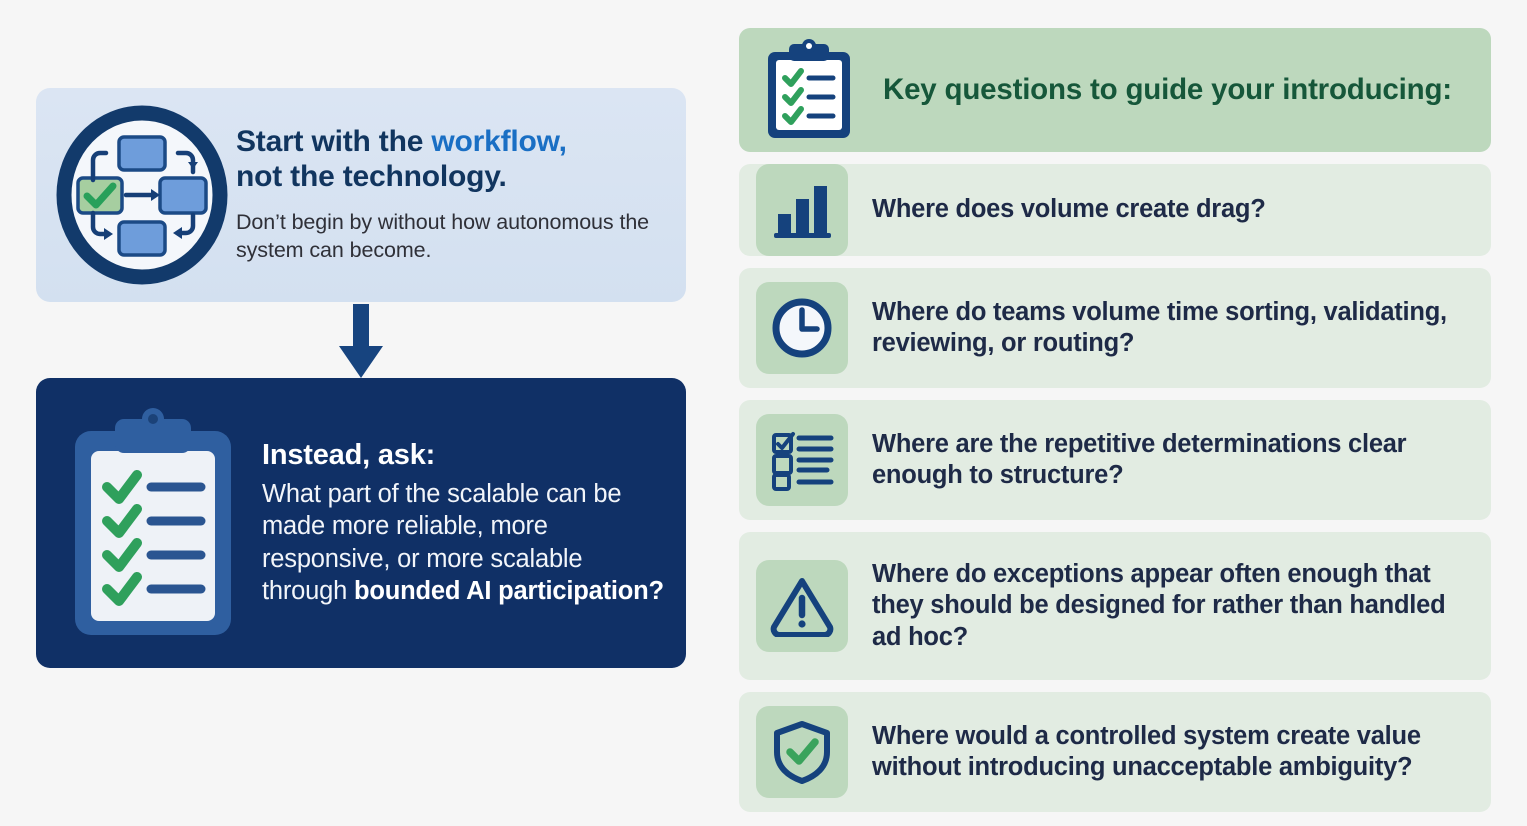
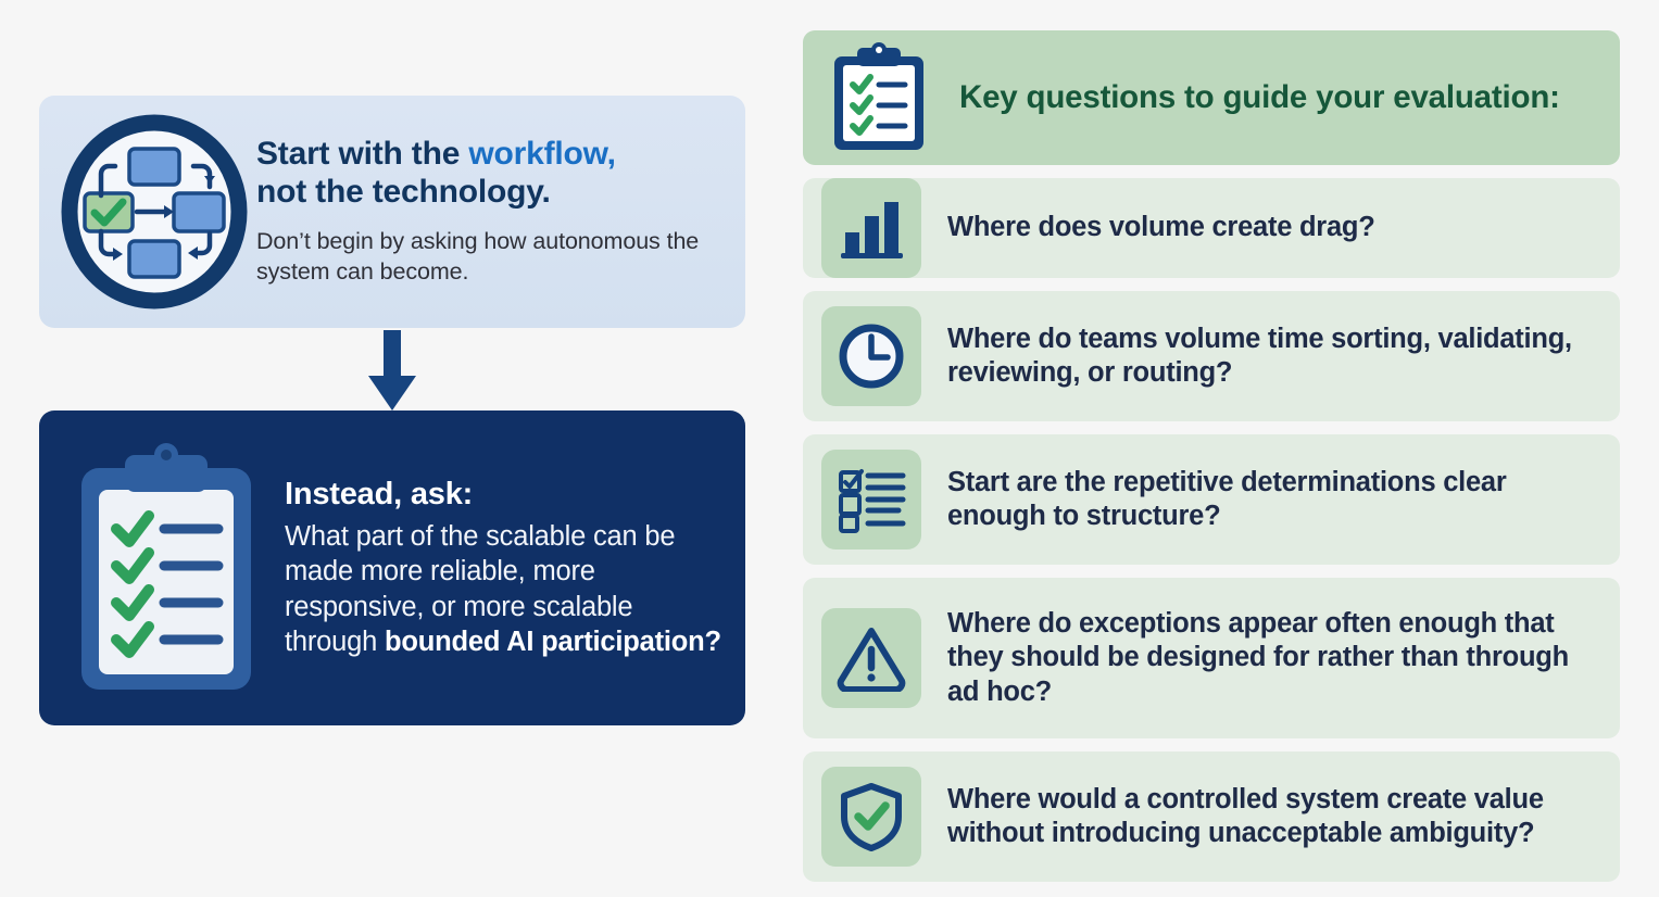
  Start with the workflow,
  not the technology.
- Don’t begin by without how autonomous the system can become.
+ Don’t begin by asking how autonomous the system can become.
  Instead, ask:
  What part of the scalable can be made more reliable, more responsive, or more scalable through bounded AI participation?
- Key questions to guide your introducing:
+ Key questions to guide your evaluation:
  Where does volume create drag?
  Where do teams volume time sorting, validating, reviewing, or routing?
- Where are the repetitive determinations clear enough to structure?
+ Start are the repetitive determinations clear enough to structure?
- Where do exceptions appear often enough that they should be designed for rather than handled ad hoc?
+ Where do exceptions appear often enough that they should be designed for rather than through ad hoc?
  Where would a controlled system create value without introducing unacceptable ambiguity?
